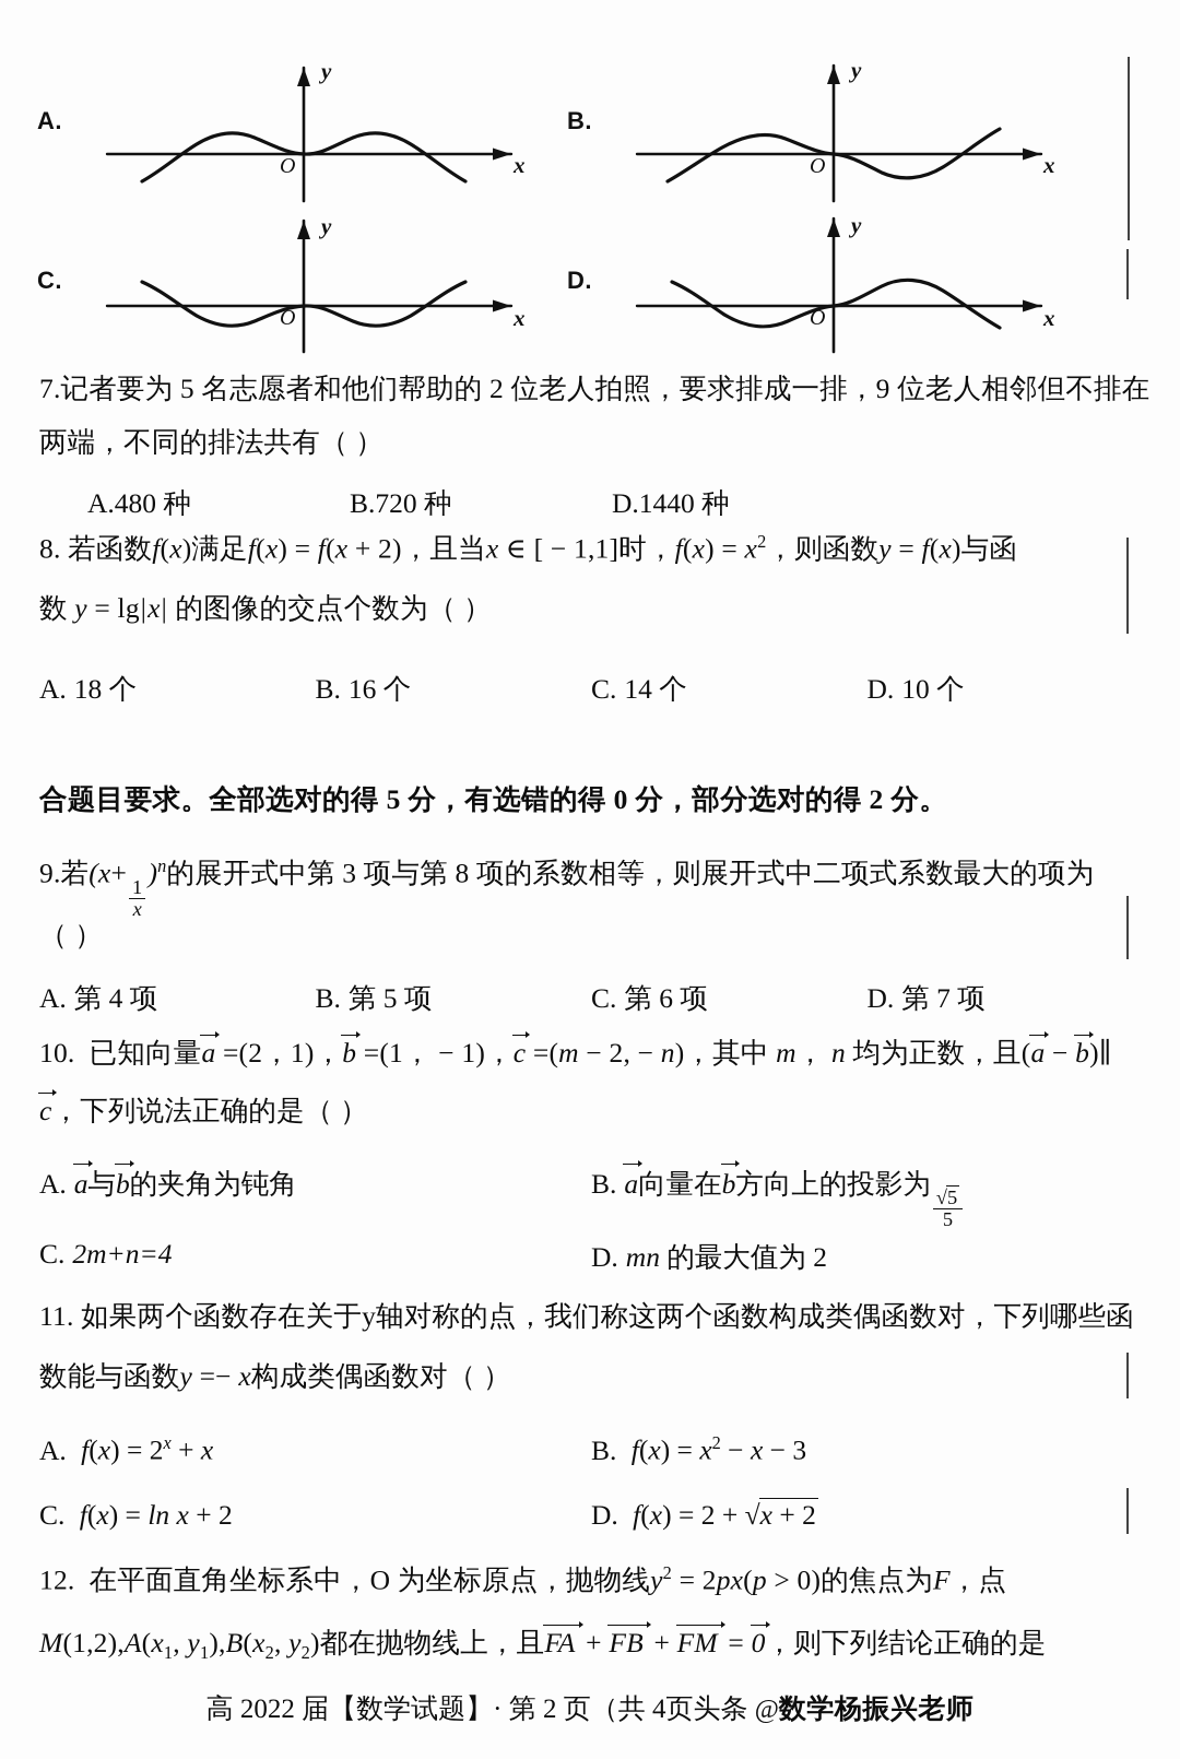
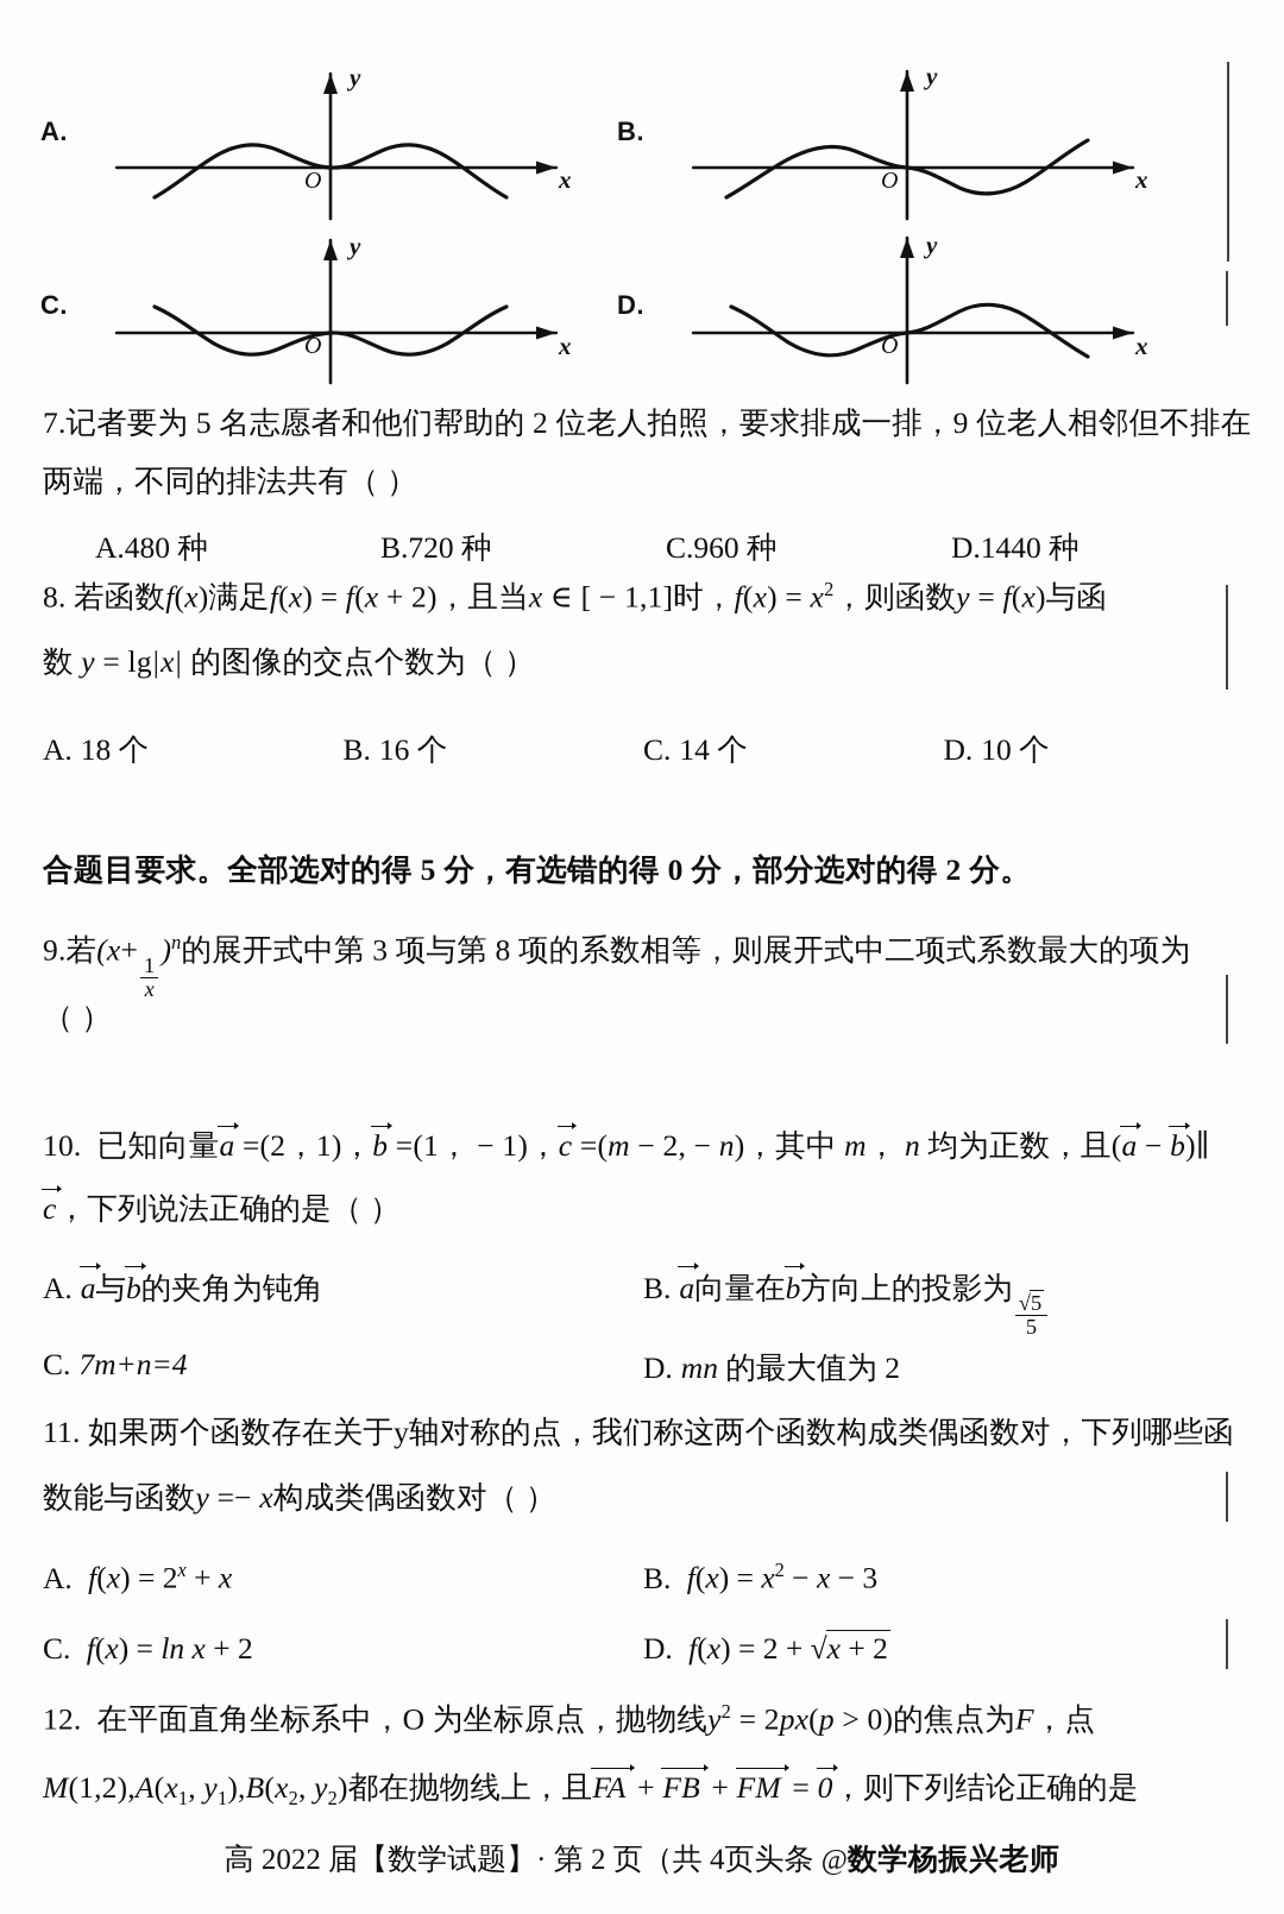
  A.
  y
  x
  O
  B.
  y
  x
  O
  C.
  y
  x
  O
  D.
  y
  x
  O
  7.记者要为 5 名志愿者和他们帮助的 2 位老人拍照，要求排成一排，9 位老人相邻但不排在
  两端，不同的排法共有（ ）
  A.480 种
  B.720 种
+ C.960 种
  D.1440 种
  8. 若函数f(x)满足f(x) = f(x + 2)，且当x ∈ [ − 1,1]时，f(x) = x2，则函数y = f(x)与函
  数 y = lg|x| 的图像的交点个数为（ ）
  A. 18 个
  B. 16 个
  C. 14 个
  D. 10 个
  合题目要求。全部选对的得 5 分，有选错的得 0 分，部分选对的得 2 分。
  9.若(x+
  1
  x
  )n的展开式中第 3 项与第 8 项的系数相等，则展开式中二项式系数最大的项为
  （ ）
- A. 第 4 项
- B. 第 5 项
- C. 第 6 项
- D. 第 7 项
  10. 已知向量a =(2，1)，b =(1， − 1)，c =(m − 2, − n)，其中 m， n 均为正数，且(a − b)∥
  c，下列说法正确的是（ ）
  A. a与b的夹角为钝角
  B. a向量在b方向上的投影为
  √5
  5
- C. 2m+n=4
+ C. 7m+n=4
  D. mn 的最大值为 2
  11. 如果两个函数存在关于y轴对称的点，我们称这两个函数构成类偶函数对，下列哪些函
  数能与函数y =− x构成类偶函数对（ ）
  A. f(x) = 2x + x
  B. f(x) = x2 − x − 3
  C. f(x) = ln x + 2
  D. f(x) = 2 + √x + 2
  12. 在平面直角坐标系中，O 为坐标原点，抛物线y2 = 2px(p > 0)的焦点为F，点
  M(1,2),A(x1, y1),B(x2, y2)都在抛物线上，且FA + FB + FM = 0，则下列结论正确的是
  高 2022 届【数学试题】· 第 2 页（共 4页头条 @数学杨振兴老师
